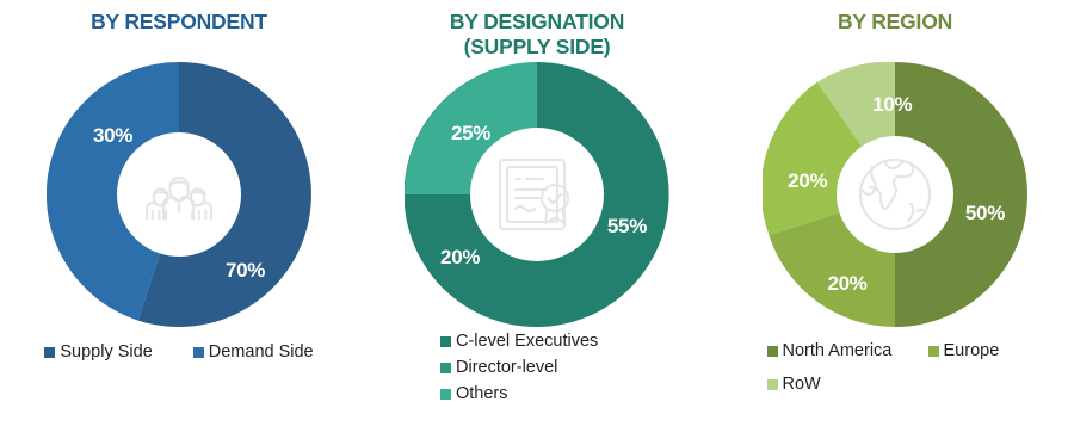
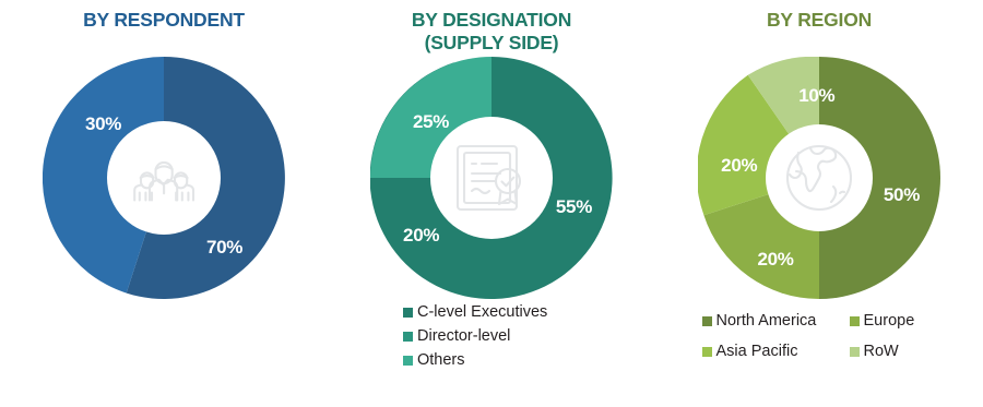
  BY RESPONDENT
  70%
  30%
- Supply Side
- Demand Side
  BY DESIGNATION
  (SUPPLY SIDE)
  55%
  20%
  25%
  C-level Executives
  Director-level
  Others
  BY REGION
  50%
  20%
  20%
  10%
  North America
  Europe
+ Asia Pacific
  RoW
